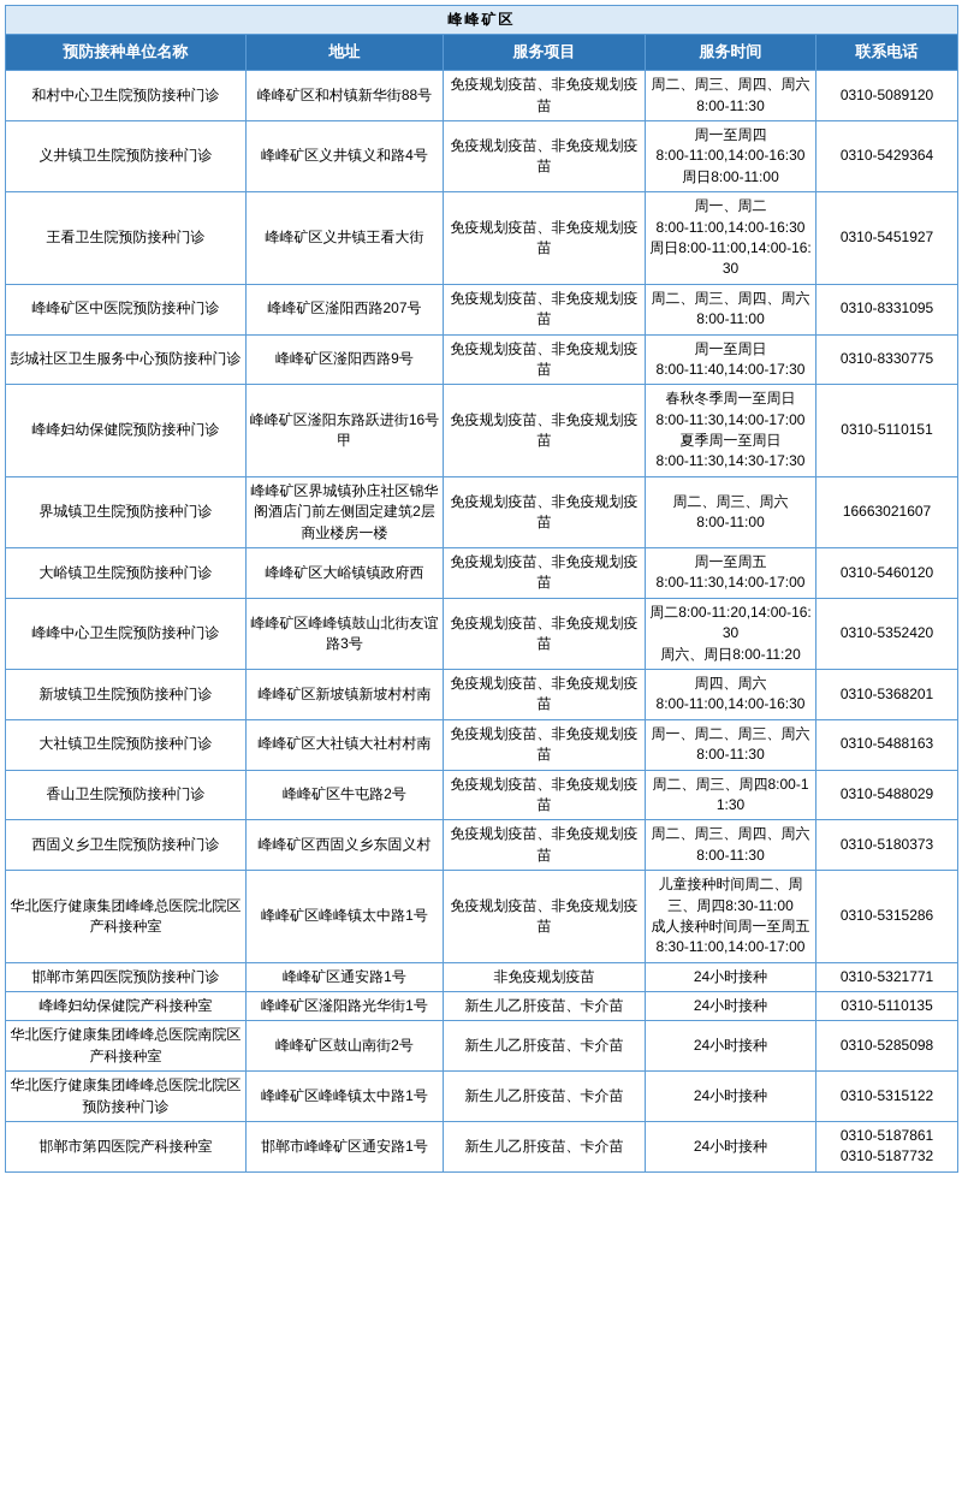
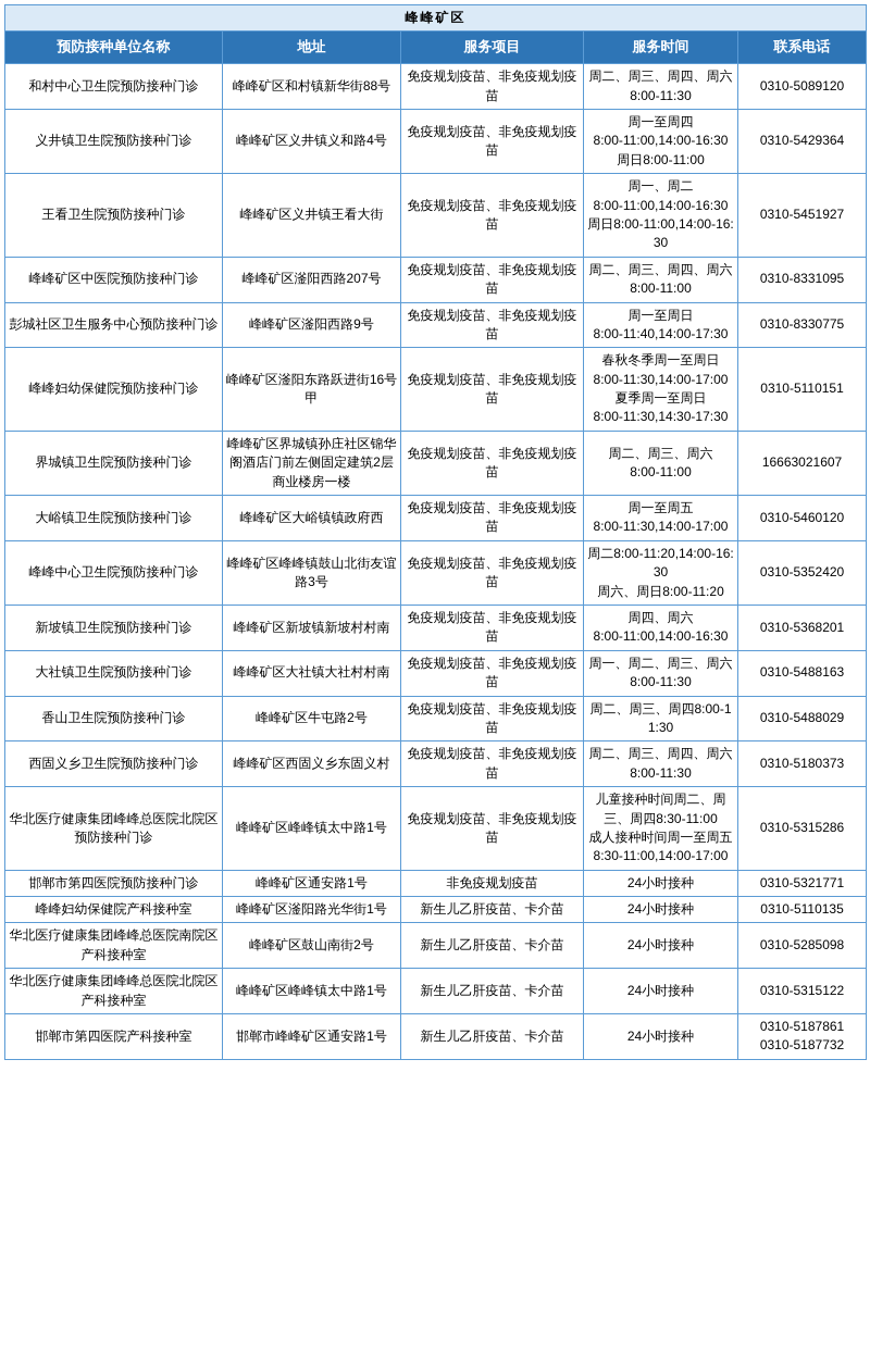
  峰峰矿区
  预防接种单位名称	地址	服务项目	服务时间	联系电话
  和村中心卫生院预防接种门诊	峰峰矿区和村镇新华街88号	免疫规划疫苗、非免疫规划疫苗	周二、周三、周四、周六8:00-11:30	0310-5089120
  义井镇卫生院预防接种门诊	峰峰矿区义井镇义和路4号	免疫规划疫苗、非免疫规划疫苗	周一至周四 8:00-11:00,14:00-16:30 周日8:00-11:00	0310-5429364
  王看卫生院预防接种门诊	峰峰矿区义井镇王看大街	免疫规划疫苗、非免疫规划疫苗	周一、周二 8:00-11:00,14:00-16:30 周日8:00-11:00,14:00-16:30	0310-5451927
  峰峰矿区中医院预防接种门诊	峰峰矿区滏阳西路207号	免疫规划疫苗、非免疫规划疫苗	周二、周三、周四、周六 8:00-11:00	0310-8331095
  彭城社区卫生服务中心预防接种门诊	峰峰矿区滏阳西路9号	免疫规划疫苗、非免疫规划疫苗	周一至周日 8:00-11:40,14:00-17:30	0310-8330775
  峰峰妇幼保健院预防接种门诊	峰峰矿区滏阳东路跃进街16号甲	免疫规划疫苗、非免疫规划疫苗	春秋冬季周一至周日 8:00-11:30,14:00-17:00 夏季周一至周日 8:00-11:30,14:30-17:30	0310-5110151
  界城镇卫生院预防接种门诊	峰峰矿区界城镇孙庄社区锦华阁酒店门前左侧固定建筑2层商业楼房一楼	免疫规划疫苗、非免疫规划疫苗	周二、周三、周六 8:00-11:00	16663021607
  大峪镇卫生院预防接种门诊	峰峰矿区大峪镇镇政府西	免疫规划疫苗、非免疫规划疫苗	周一至周五 8:00-11:30,14:00-17:00	0310-5460120
  峰峰中心卫生院预防接种门诊	峰峰矿区峰峰镇鼓山北街友谊路3号	免疫规划疫苗、非免疫规划疫苗	周二8:00-11:20,14:00-16:30 周六、周日8:00-11:20	0310-5352420
  新坡镇卫生院预防接种门诊	峰峰矿区新坡镇新坡村村南	免疫规划疫苗、非免疫规划疫苗	周四、周六 8:00-11:00,14:00-16:30	0310-5368201
  大社镇卫生院预防接种门诊	峰峰矿区大社镇大社村村南	免疫规划疫苗、非免疫规划疫苗	周一、周二、周三、周六 8:00-11:30	0310-5488163
  香山卫生院预防接种门诊	峰峰矿区牛屯路2号	免疫规划疫苗、非免疫规划疫苗	周二、周三、周四8:00-11:30	0310-5488029
  西固义乡卫生院预防接种门诊	峰峰矿区西固义乡东固义村	免疫规划疫苗、非免疫规划疫苗	周二、周三、周四、周六 8:00-11:30	0310-5180373
- 华北医疗健康集团峰峰总医院北院区产科接种室	峰峰矿区峰峰镇太中路1号	免疫规划疫苗、非免疫规划疫苗	儿童接种时间周二、周三、周四8:30-11:00 成人接种时间周一至周五8:30-11:00,14:00-17:00	0310-5315286
+ 华北医疗健康集团峰峰总医院北院区预防接种门诊	峰峰矿区峰峰镇太中路1号	免疫规划疫苗、非免疫规划疫苗	儿童接种时间周二、周三、周四8:30-11:00 成人接种时间周一至周五8:30-11:00,14:00-17:00	0310-5315286
  邯郸市第四医院预防接种门诊	峰峰矿区通安路1号	非免疫规划疫苗	24小时接种	0310-5321771
  峰峰妇幼保健院产科接种室	峰峰矿区滏阳路光华街1号	新生儿乙肝疫苗、卡介苗	24小时接种	0310-5110135
  华北医疗健康集团峰峰总医院南院区产科接种室	峰峰矿区鼓山南街2号	新生儿乙肝疫苗、卡介苗	24小时接种	0310-5285098
- 华北医疗健康集团峰峰总医院北院区预防接种门诊	峰峰矿区峰峰镇太中路1号	新生儿乙肝疫苗、卡介苗	24小时接种	0310-5315122
+ 华北医疗健康集团峰峰总医院北院区产科接种室	峰峰矿区峰峰镇太中路1号	新生儿乙肝疫苗、卡介苗	24小时接种	0310-5315122
  邯郸市第四医院产科接种室	邯郸市峰峰矿区通安路1号	新生儿乙肝疫苗、卡介苗	24小时接种	0310-5187861 0310-5187732
